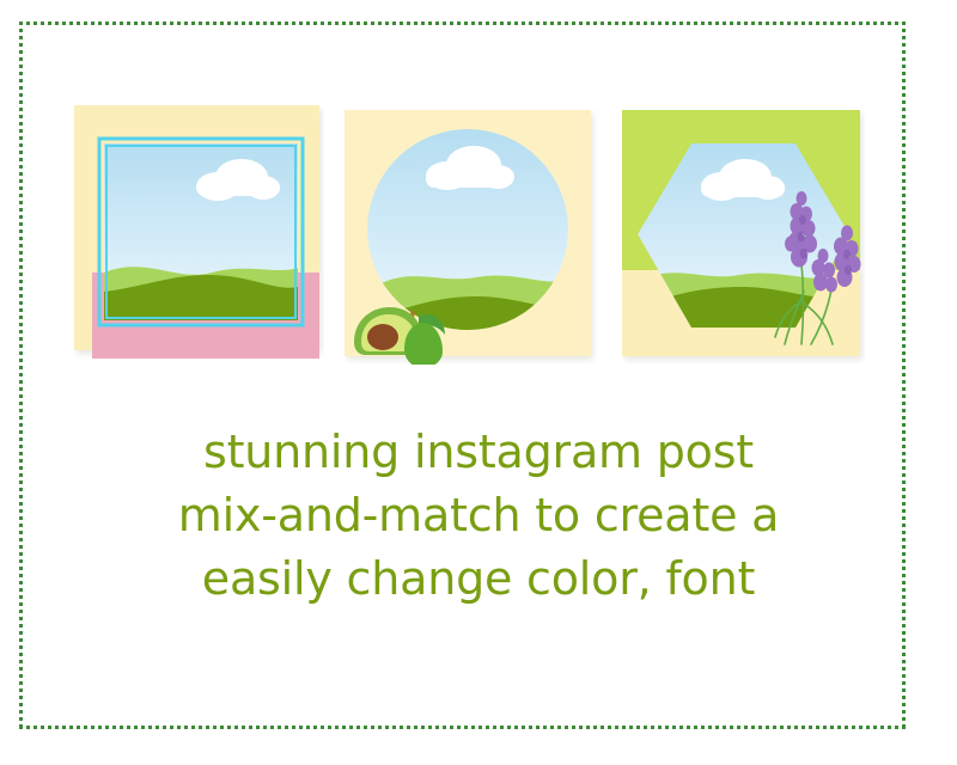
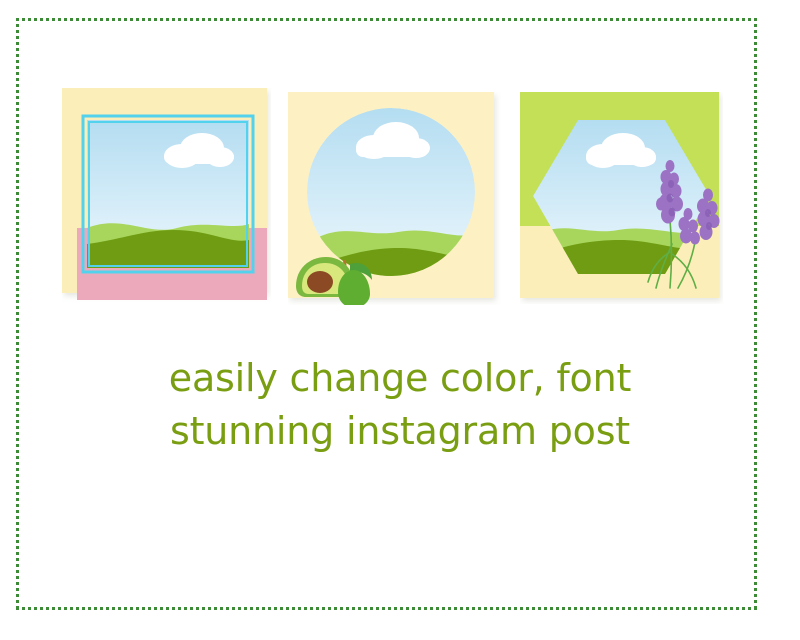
- stunning instagram post
+ easily change color, font
- mix-and-match to create a
- easily change color, font
+ stunning instagram post
